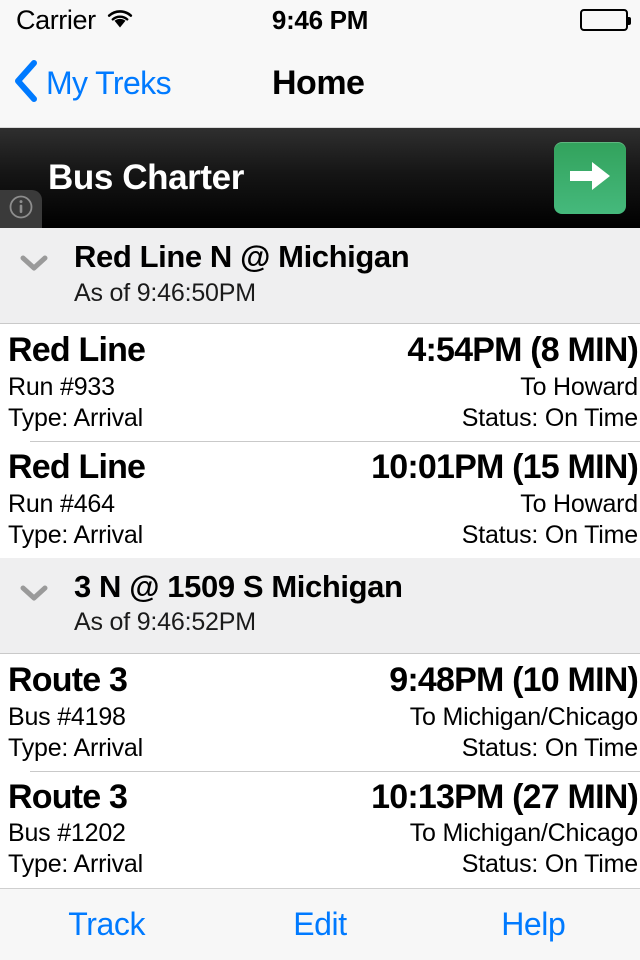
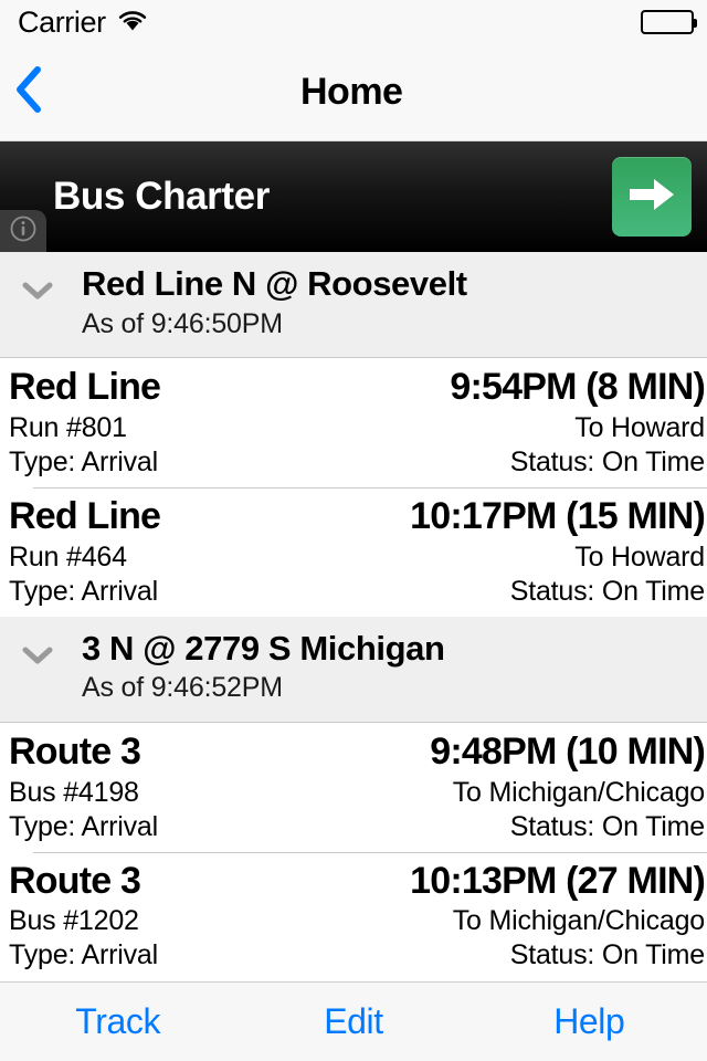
  Carrier
- 9:46 PM
- My Treks
  Home
  Bus Charter
- Red Line N @ Michigan
+ Red Line N @ Roosevelt
  As of 9:46:50PM
  Red Line
- 4:54PM (8 MIN)
+ 9:54PM (8 MIN)
- Run #933
+ Run #801
  To Howard
  Type: Arrival
  Status: On Time
  Red Line
- 10:01PM (15 MIN)
+ 10:17PM (15 MIN)
  Run #464
  To Howard
  Type: Arrival
  Status: On Time
- 3 N @ 1509 S Michigan
+ 3 N @ 2779 S Michigan
  As of 9:46:52PM
  Route 3
  9:48PM (10 MIN)
  Bus #4198
  To Michigan/Chicago
  Type: Arrival
  Status: On Time
  Route 3
  10:13PM (27 MIN)
  Bus #1202
  To Michigan/Chicago
  Type: Arrival
  Status: On Time
  Track
  Edit
  Help
